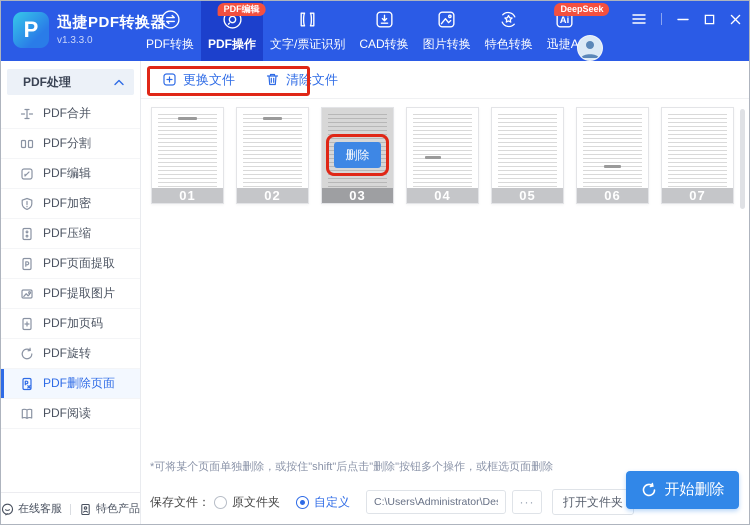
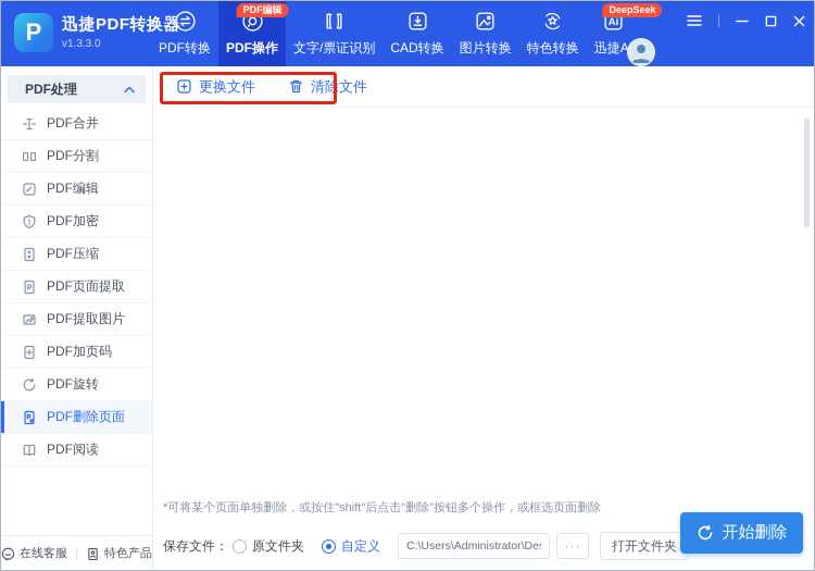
  P
  迅捷PDF转换器
  v1.3.3.0
  PDF转换
  PDF编辑
  PDF操作
  文字/票证识别
  CAD转换
  图片转换
  特色转换
  DeepSeek
  Ai
  迅捷A
  PDF处理
  PDF合并
  PDF分割
  PDF编辑
  PDF加密
  PDF压缩
  PDF页面提取
  PDF提取图片
  PDF加页码
  PDF旋转
  PDF删除页面
  PDF阅读
  在线客服
  特色产品
  更换文件
  清除文件
- 01
- 02
- 03
- 删除
- 04
- 05
- 06
- 07
  *可将某个页面单独删除，或按住"shift"后点击"删除"按钮多个操作，或框选页面删除
  保存文件：
  原文件夹
  自定义
  C:\Users\Administrator\De
  ···
  打开文件夹
  开始删除
